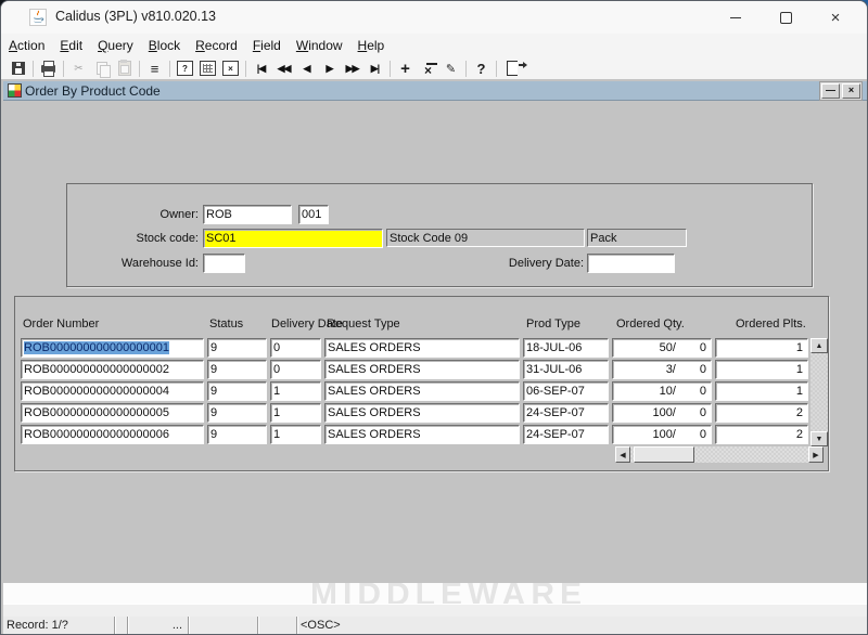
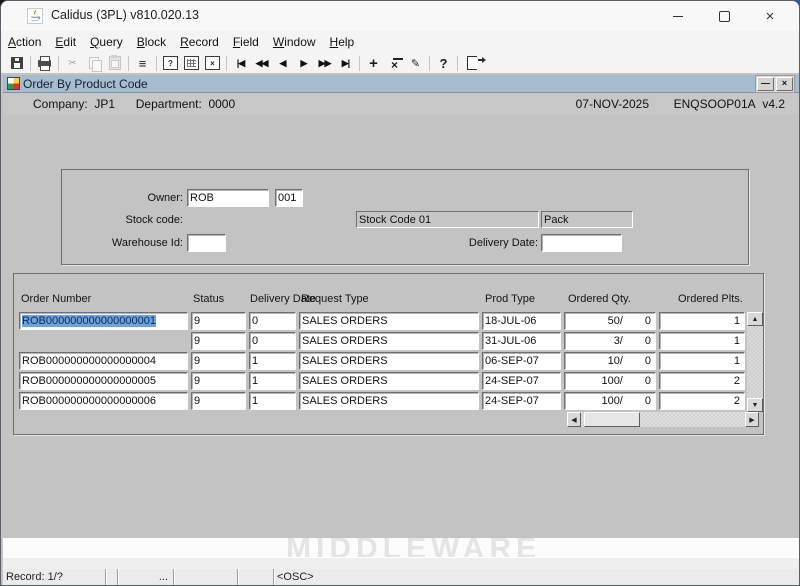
  Calidus (3PL) v810.020.13
  ×
  Action
  Edit
  Query
  Block
  Record
  Field
  Window
  Help
  ✂
  ≡
  ?
  ×
  |◀
  ◀◀
  ◀
  ▶
  ▶▶
  ▶|
  +
  ×
  ✎
  ?
  Order By Product Code
  —
  ×
+ Company: JP1 Department: 0000
+ 07-NOV-2025
+ ENQSOOP01A v4.2
  Owner:
  ROB
  001
  Stock code:
- SC01
- Stock Code 09
+ Stock Code 01
  Pack
  Warehouse Id:
  Delivery Date:
  Order Number
  Status
  Delivery Date
  Request Type
  Prod Type
  Ordered Qty.
  Ordered Plts.
  ROB000000000000000001
  9
  0
  SALES ORDERS
  18-JUL-06
  50/
  0
  1
- ROB000000000000000002
  9
  0
  SALES ORDERS
  31-JUL-06
  3/
  0
  1
  ROB000000000000000004
  9
  1
  SALES ORDERS
  06-SEP-07
  10/
  0
  1
  ROB000000000000000005
  9
  1
  SALES ORDERS
  24-SEP-07
  100/
  0
  2
  ROB000000000000000006
  9
  1
  SALES ORDERS
  24-SEP-07
  100/
  0
  2
  MIDDLEWARE
  Record: 1/?
  ...
  <OSC>
